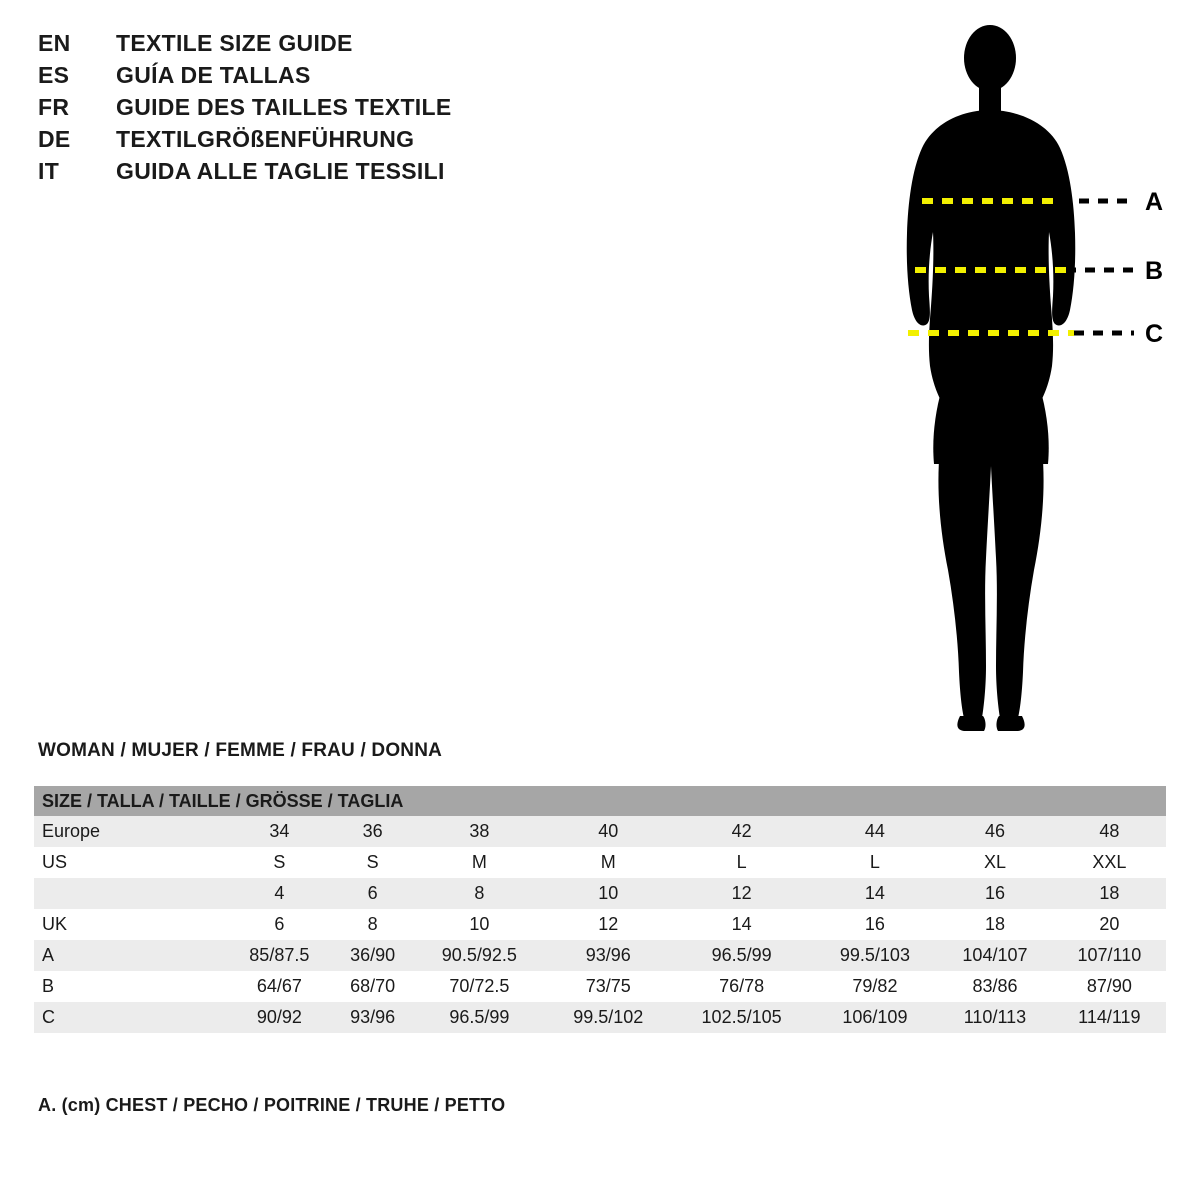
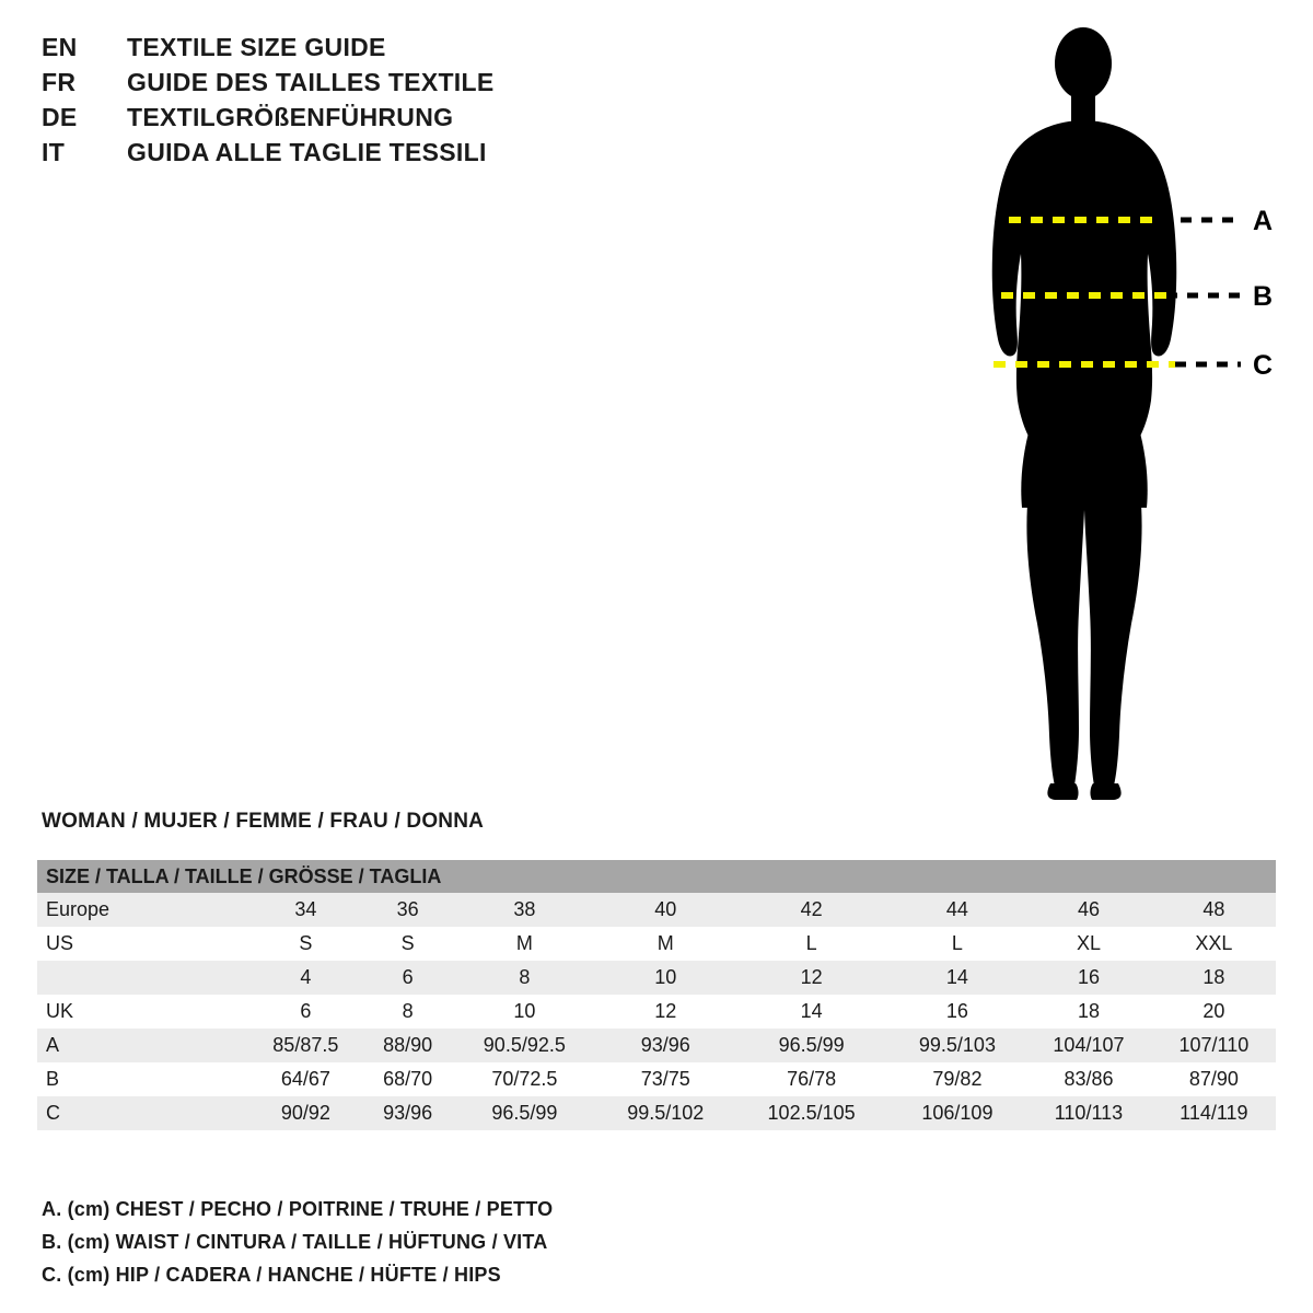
  EN
  TEXTILE SIZE GUIDE
- ES
- GUÍA DE TALLAS
  FR
  GUIDE DES TAILLES TEXTILE
  DE
  TEXTILGRÖßENFÜHRUNG
  IT
  GUIDA ALLE TAGLIE TESSILI
  A
  B
  C
  WOMAN / MUJER / FEMME / FRAU / DONNA
  SIZE / TALLA / TAILLE / GRÖSSE / TAGLIA
  Europe	34	36	38	40	42	44	46	48
  US	S	S	M	M	L	L	XL	XXL
  	4	6	8	10	12	14	16	18
  UK	6	8	10	12	14	16	18	20
- A	85/87.5	36/90	90.5/92.5	93/96	96.5/99	99.5/103	104/107	107/110
+ A	85/87.5	88/90	90.5/92.5	93/96	96.5/99	99.5/103	104/107	107/110
  B	64/67	68/70	70/72.5	73/75	76/78	79/82	83/86	87/90
  C	90/92	93/96	96.5/99	99.5/102	102.5/105	106/109	110/113	114/119
  A. (cm) CHEST / PECHO / POITRINE / TRUHE / PETTO
+ B. (cm) WAIST / CINTURA / TAILLE / HÜFTUNG / VITA
+ C. (cm) HIP / CADERA / HANCHE / HÜFTE / HIPS
